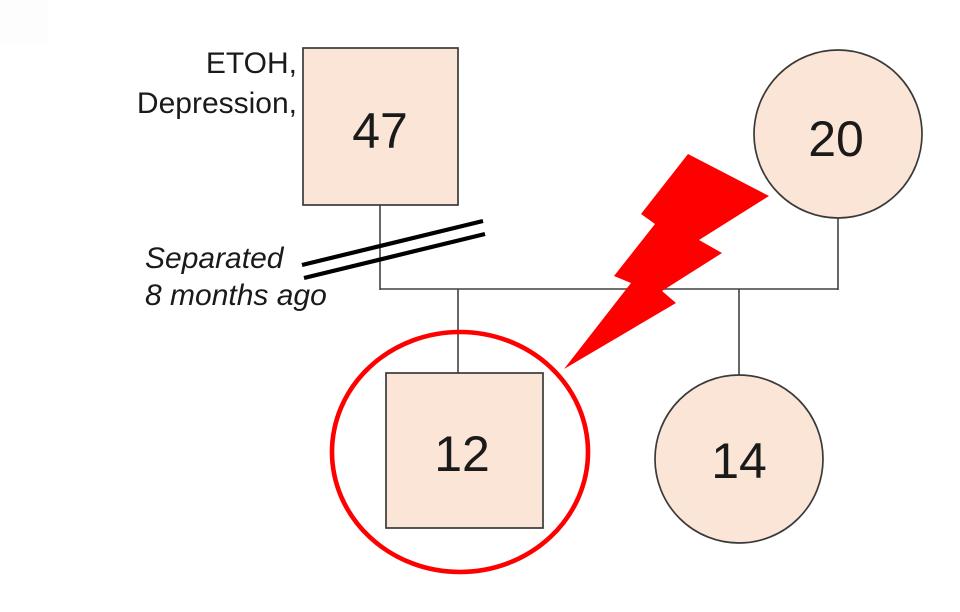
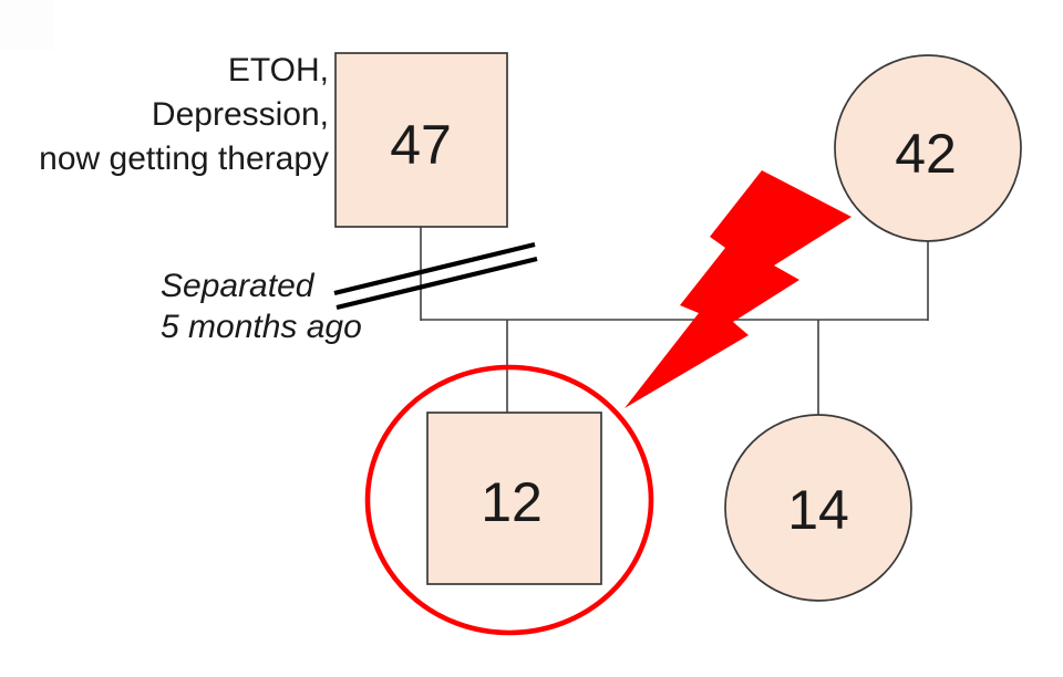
  47
- 20
+ 42
  12
  14
  ETOH,
  Depression,
+ now getting therapy
  Separated
- 8 months ago
+ 5 months ago
